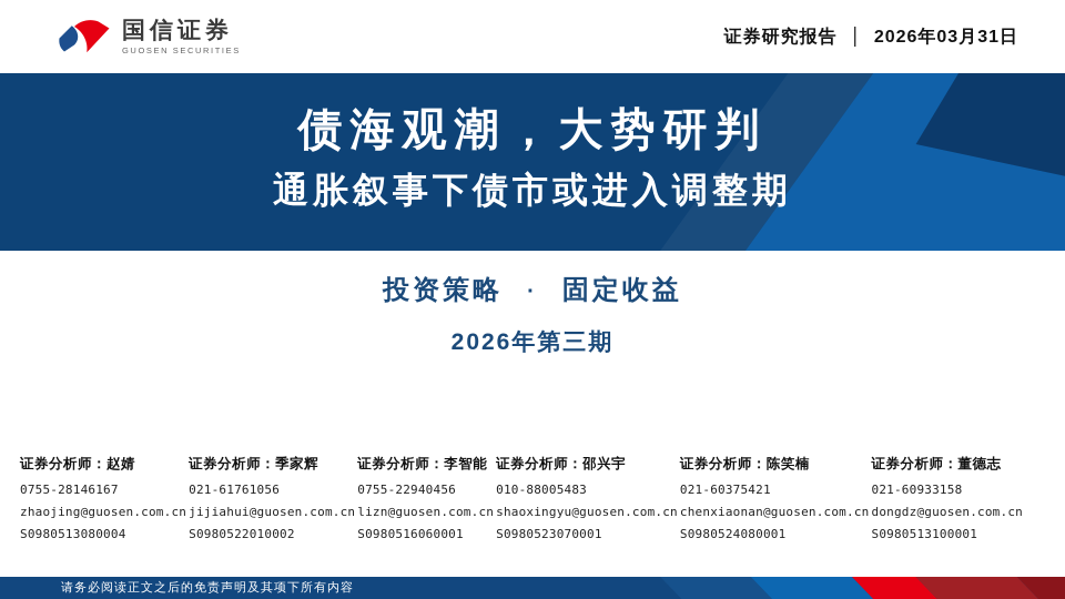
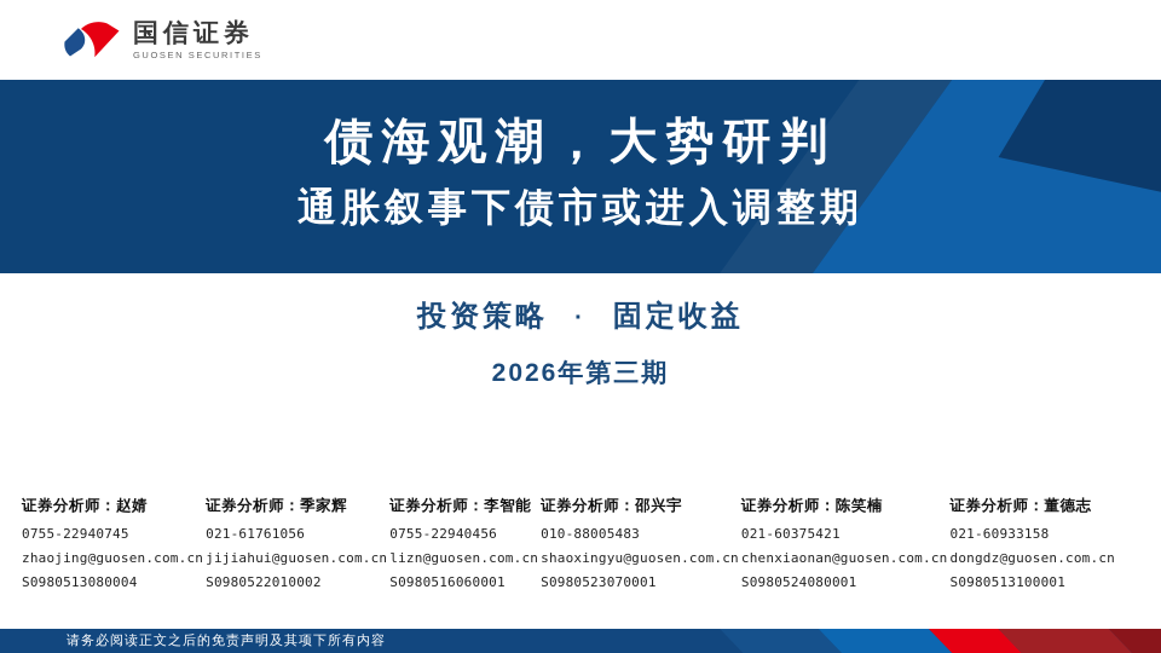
  国信证券
  GUOSEN SECURITIES
- 证券研究报告
- |
- 2026年03月31日
  债海观潮，大势研判
  通胀叙事下债市或进入调整期
  投资策略 · 固定收益
  2026年第三期
  证券分析师：赵婧
- 0755-28146167
+ 0755-22940745
  zhaojing@guosen.com.cn
  S0980513080004
  证券分析师：季家辉
  021-61761056
  jijiahui@guosen.com.cn
  S0980522010002
  证券分析师：李智能
  0755-22940456
  lizn@guosen.com.cn
  S0980516060001
  证券分析师：邵兴宇
  010-88005483
  shaoxingyu@guosen.com.cn
  S0980523070001
  证券分析师：陈笑楠
  021-60375421
  chenxiaonan@guosen.com.cn
  S0980524080001
  证券分析师：董德志
  021-60933158
  dongdz@guosen.com.cn
  S0980513100001
  请务必阅读正文之后的免责声明及其项下所有内容
